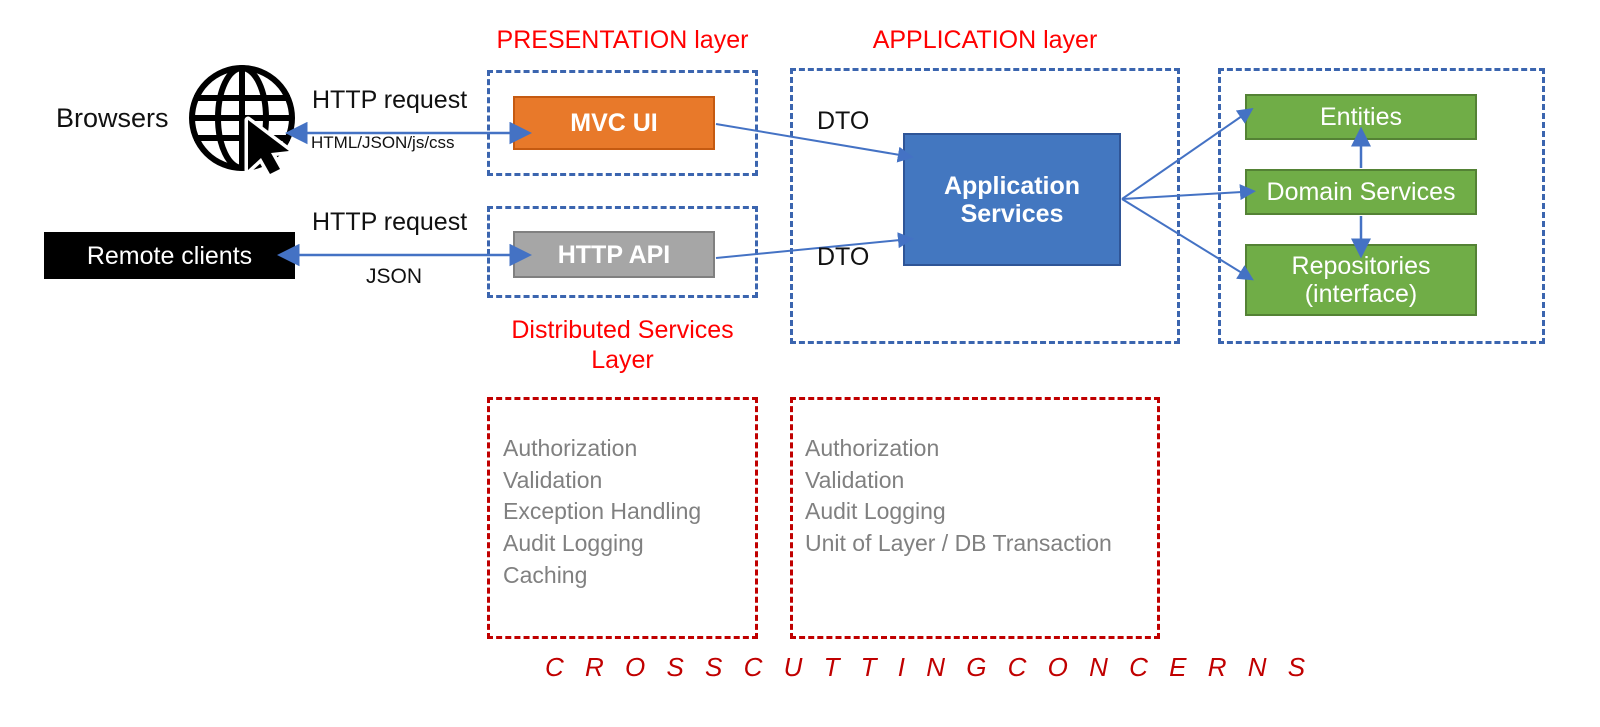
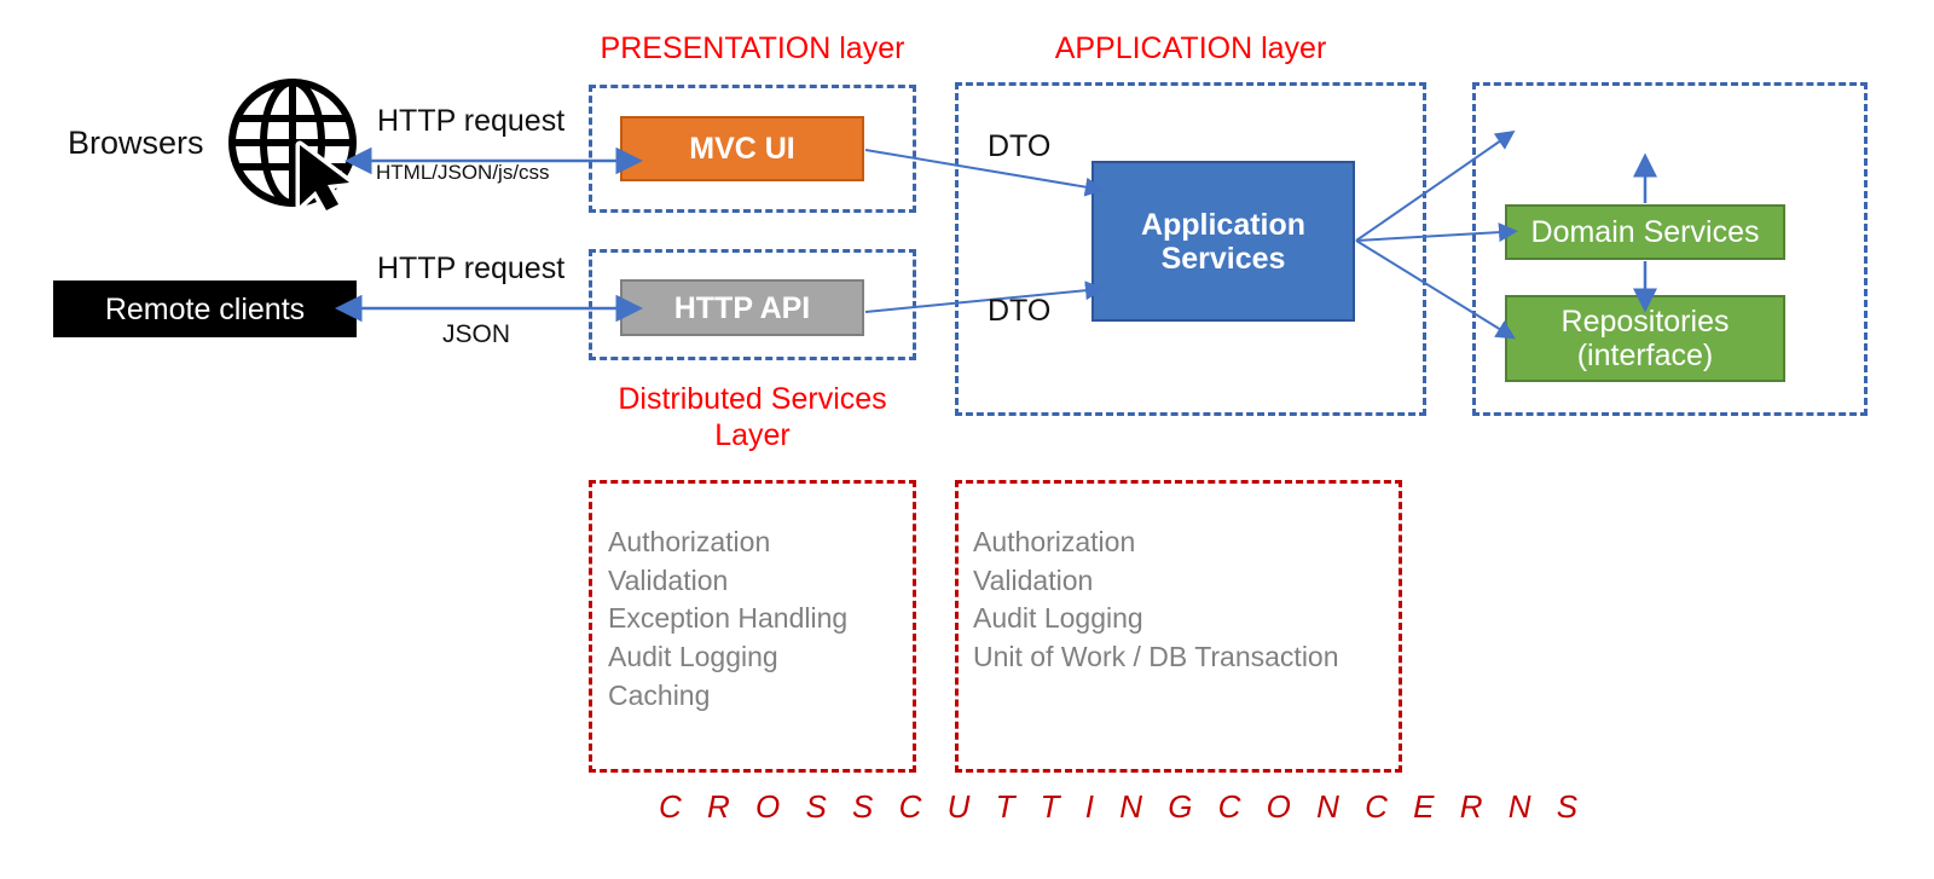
  PRESENTATION layer
  APPLICATION layer
  MVC UI
  HTTP API
  Distributed Services Layer
  Application
  Services
- Entities
  Domain Services
  Repositories
  (interface)
  Browsers
  Remote clients
  HTTP request
  HTML/JSON/js/css
  HTTP request
  JSON
  DTO
  DTO
  Authorization
  Validation
  Exception Handling
  Audit Logging
  Caching
  Authorization
  Validation
  Audit Logging
- Unit of Layer / DB Transaction
+ Unit of Work / DB Transaction
  C R O S S C U T T I N G C O N C E R N S
